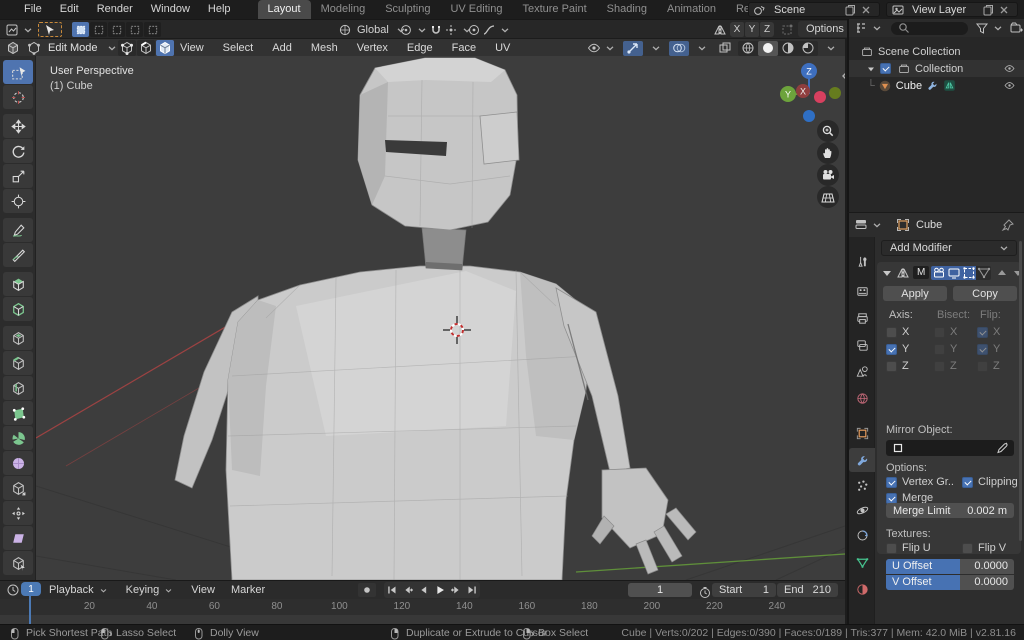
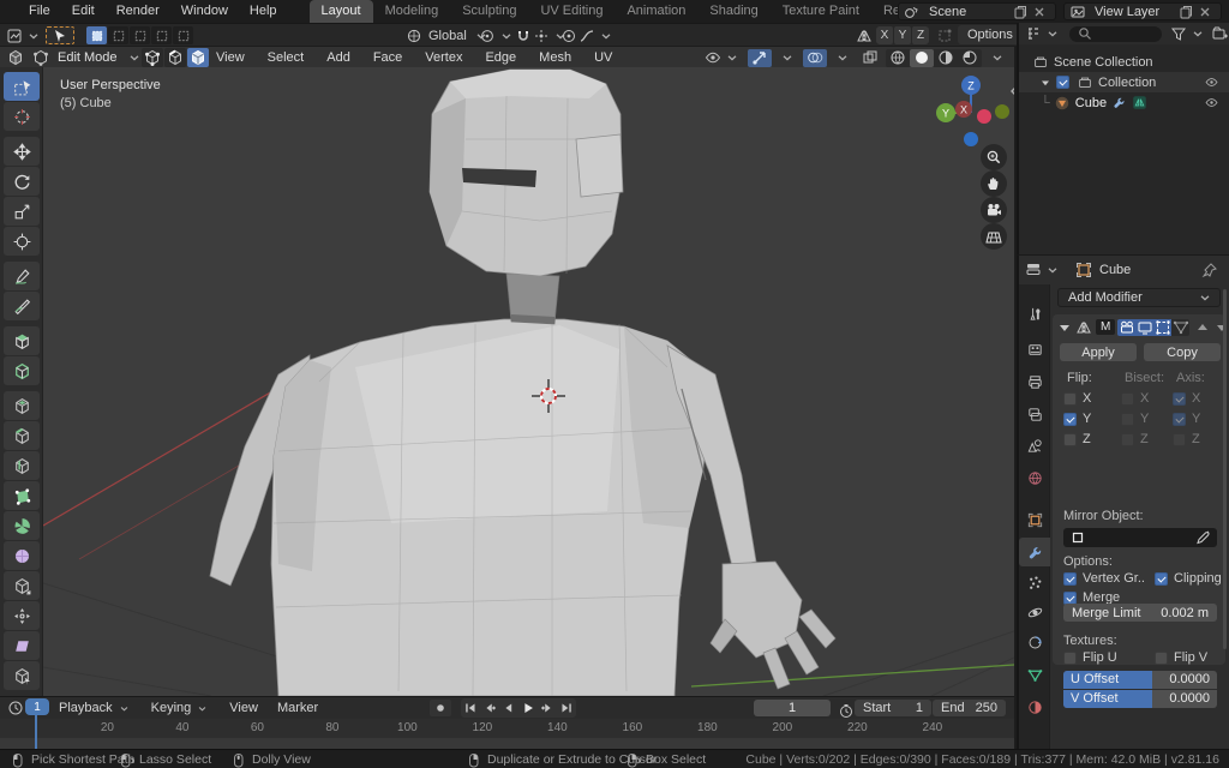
  File
  Edit
  Render
  Window
  Help
  Layout
  Modeling
  Sculpting
  UV Editing
- Texture Paint
+ Animation
  Shading
- Animation
+ Texture Paint
  Scene
  View Layer
  Global
  X
  Y
  Z
  Options
  Edit Mode
  View
  Select
  Add
- Mesh
+ Face
  Vertex
  Edge
- Face
+ Mesh
  UV
  Scene Collection
  Collection
  └
  Cube
  Cube
  Add Modifier
  M
  Apply
  Copy
- Axis:
+ Flip:
  Bisect:
- Flip:
+ Axis:
  X
  X
  X
  Y
  Y
  Y
  Z
  Z
  Z
  Mirror Object:
  Options:
  Vertex Gr..
  Clipping
  Merge
  Merge Limit
  0.002 m
  Textures:
  Flip U
  Flip V
  U Offset
  0.0000
  V Offset
  0.0000
  User Perspective
- (1) Cube
+ (5) Cube
  Z
  Y
  X
  Playback
  Keying
  View
  Marker
  1
  Start
  1
  End
- 210
+ 250
  20
  40
  60
  80
  100
  120
  140
  160
  180
  200
  220
  240
  1
  Cube | Verts:0/202 | Edges:0/390 | Faces:0/189 | Tris:377 | Mem: 42.0 MiB | v2.81.16
  Pick Shortest Path
  Lasso Select
  Dolly View
  Duplicate or Extrude to Cursor
  Box Select
